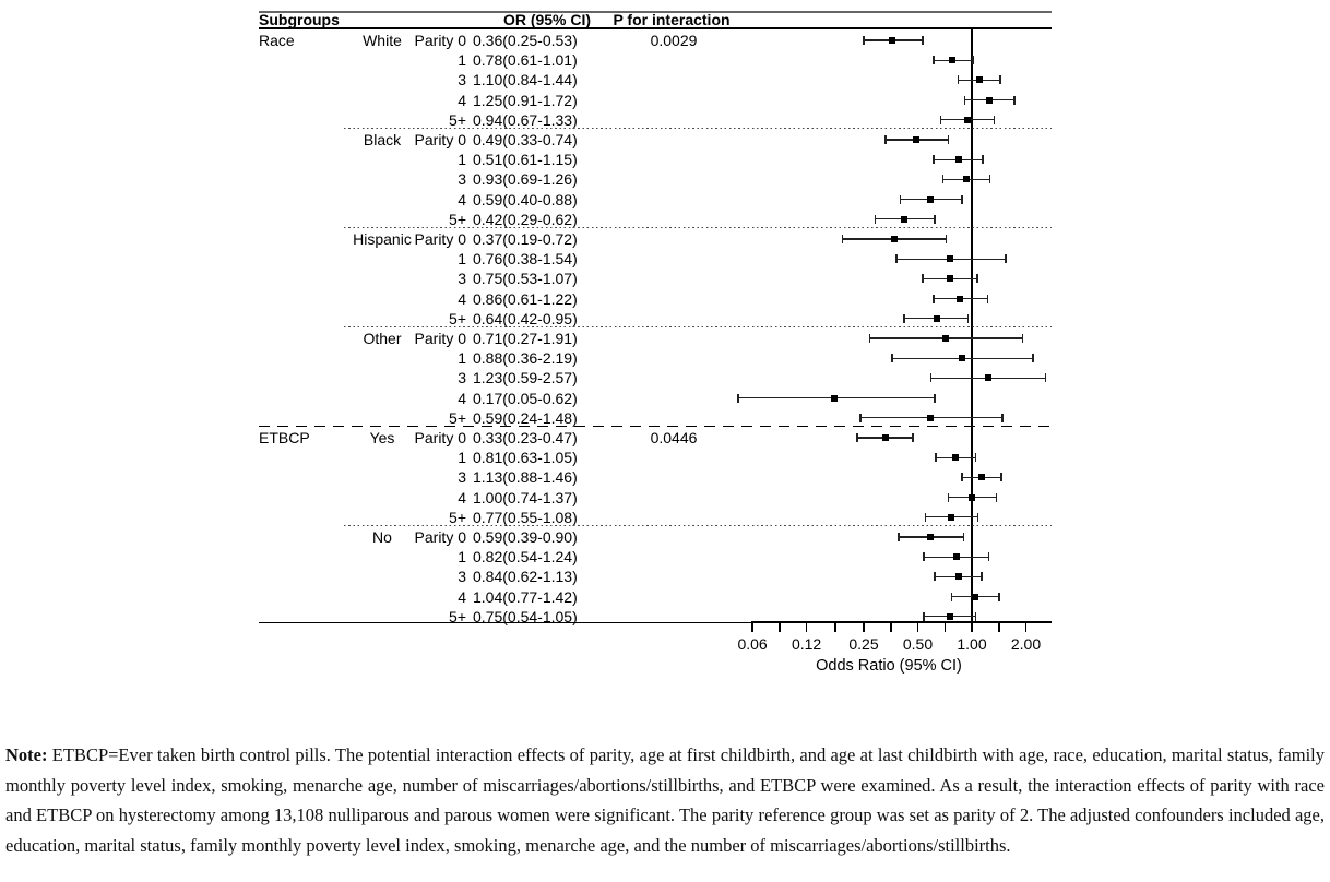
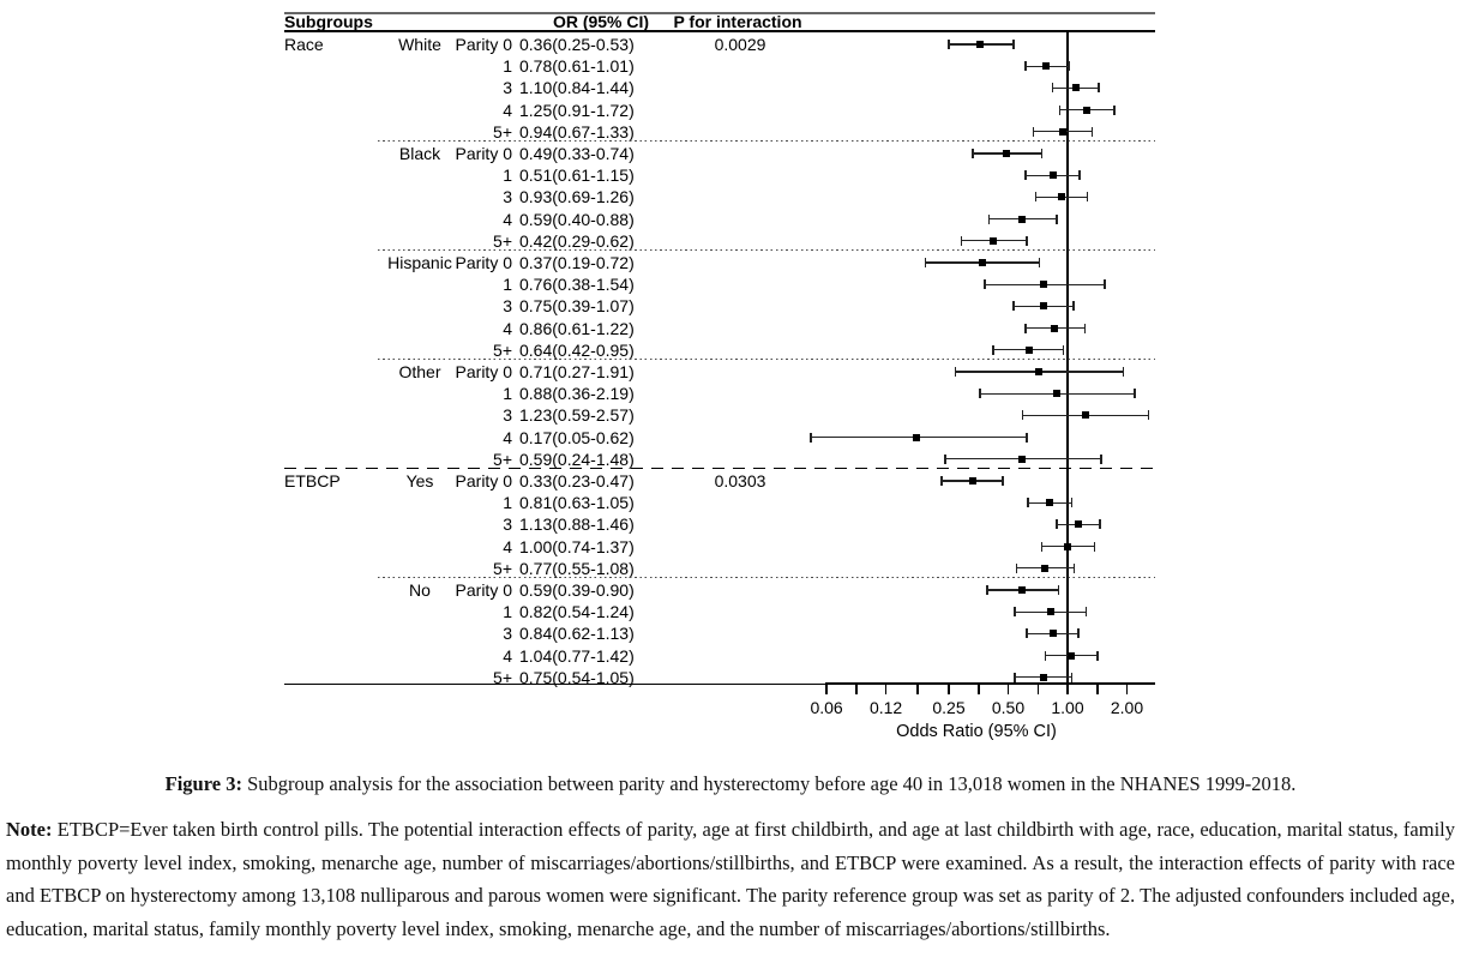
  Subgroups
  OR (95% CI)
  P for interaction
  Race
  White
  0.0029
  Parity 0
  0.36(0.25-0.53)
  1
  0.78(0.61-1.01)
  3
  1.10(0.84-1.44)
  4
  1.25(0.91-1.72)
  5+
  0.94(0.67-1.33)
  Black
  Parity 0
  0.49(0.33-0.74)
  1
  0.51(0.61-1.15)
  3
  0.93(0.69-1.26)
  4
  0.59(0.40-0.88)
  5+
  0.42(0.29-0.62)
  Hispanic
  Parity 0
  0.37(0.19-0.72)
  1
  0.76(0.38-1.54)
  3
- 0.75(0.53-1.07)
+ 0.75(0.39-1.07)
  4
  0.86(0.61-1.22)
  5+
  0.64(0.42-0.95)
  Other
  Parity 0
  0.71(0.27-1.91)
  1
  0.88(0.36-2.19)
  3
  1.23(0.59-2.57)
  4
  0.17(0.05-0.62)
  5+
  0.59(0.24-1.48)
  ETBCP
  Yes
- 0.0446
+ 0.0303
  Parity 0
  0.33(0.23-0.47)
  1
  0.81(0.63-1.05)
  3
  1.13(0.88-1.46)
  4
  1.00(0.74-1.37)
  5+
  0.77(0.55-1.08)
  No
  Parity 0
  0.59(0.39-0.90)
  1
  0.82(0.54-1.24)
  3
  0.84(0.62-1.13)
  4
  1.04(0.77-1.42)
  5+
  0.75(0.54-1.05)
  0.06
  0.12
  0.25
  0.50
  1.00
  2.00
  Odds Ratio (95% CI)
+ Figure 3: Subgroup analysis for the association between parity and hysterectomy before age 40 in 13,018 women in the NHANES 1999-2018.
  Note: ETBCP=Ever taken birth control pills. The potential interaction effects of parity, age at first childbirth, and age at last childbirth with age, race, education, marital status, family monthly poverty level index, smoking, menarche age, number of miscarriages/abortions/stillbirths, and ETBCP were examined. As a result, the interaction effects of parity with race and ETBCP on hysterectomy among 13,108 nulliparous and parous women were significant. The parity reference group was set as parity of 2. The adjusted confounders included age, education, marital status, family monthly poverty level index, smoking, menarche age, and the number of miscarriages/abortions/stillbirths.
